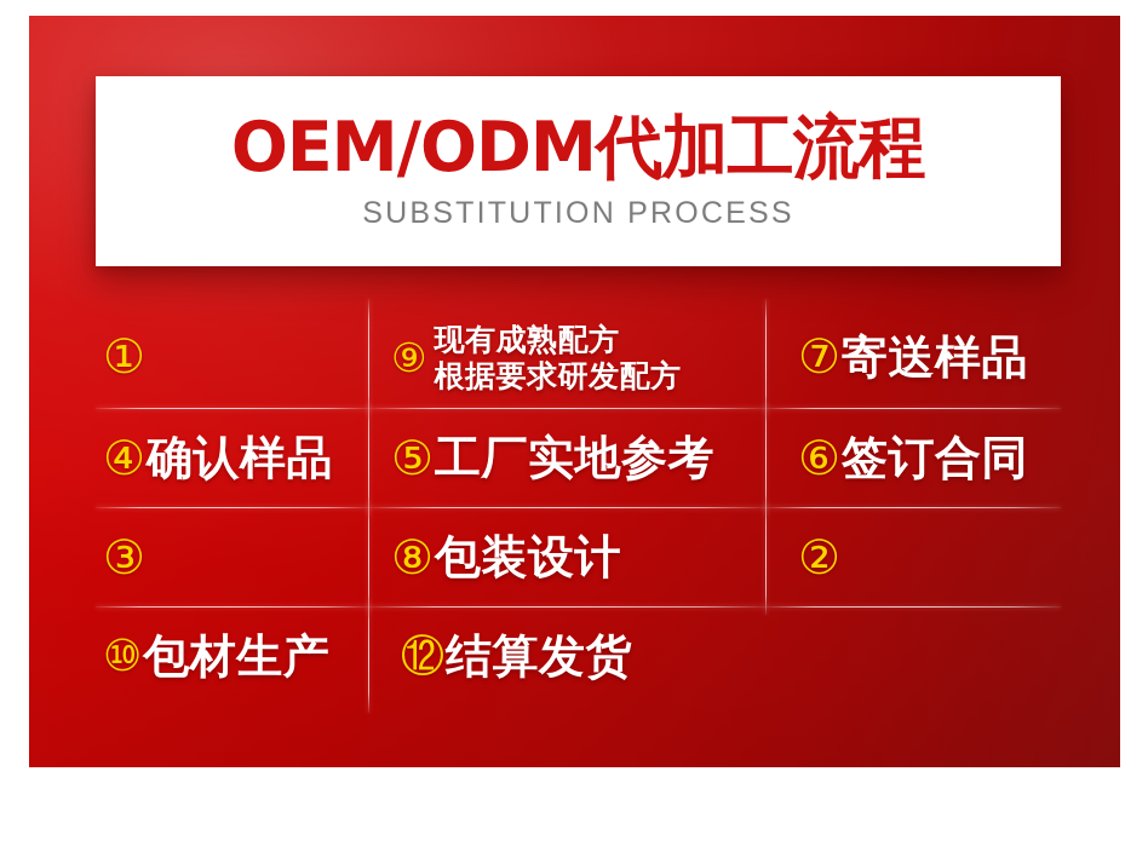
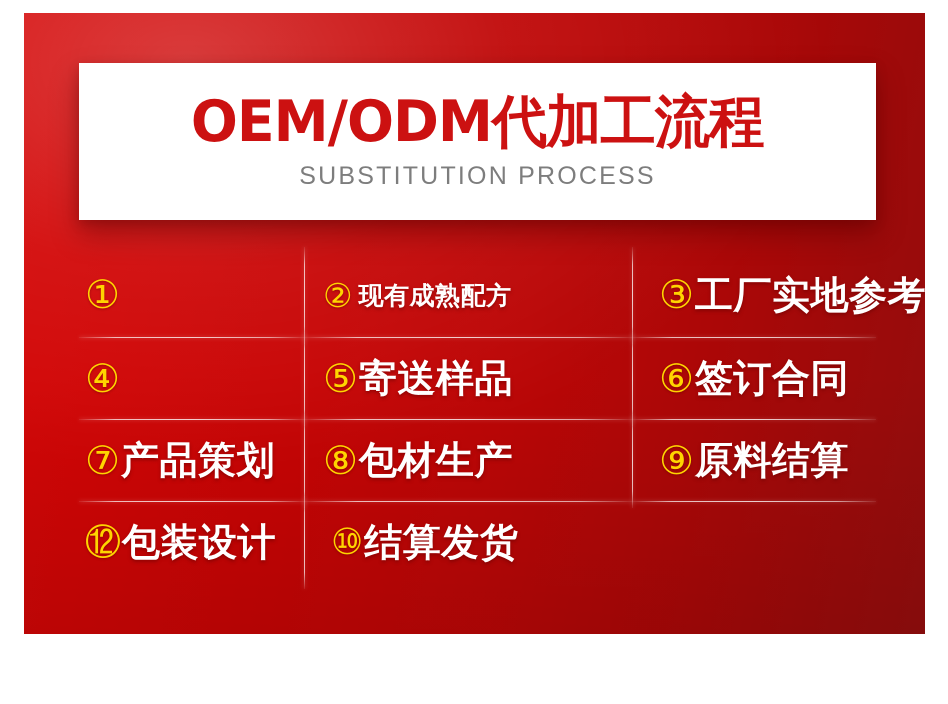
  OEM/ODM代加工流程
  SUBSTITUTION PROCESS
  ①
- ⑨
+ ②
  现有成熟配方
- 根据要求研发配方
- ⑦
+ ③
- 寄送样品
+ 工厂实地参考
  ④
- 确认样品
  ⑤
- 工厂实地参考
+ 寄送样品
  ⑥
  签订合同
- ③
+ ⑦
+ 产品策划
  ⑧
- 包装设计
+ 包材生产
- ②
+ ⑨
+ 原料结算
- ⑩
+ ⑫
- 包材生产
+ 包装设计
- ⑫
+ ⑩
  结算发货
